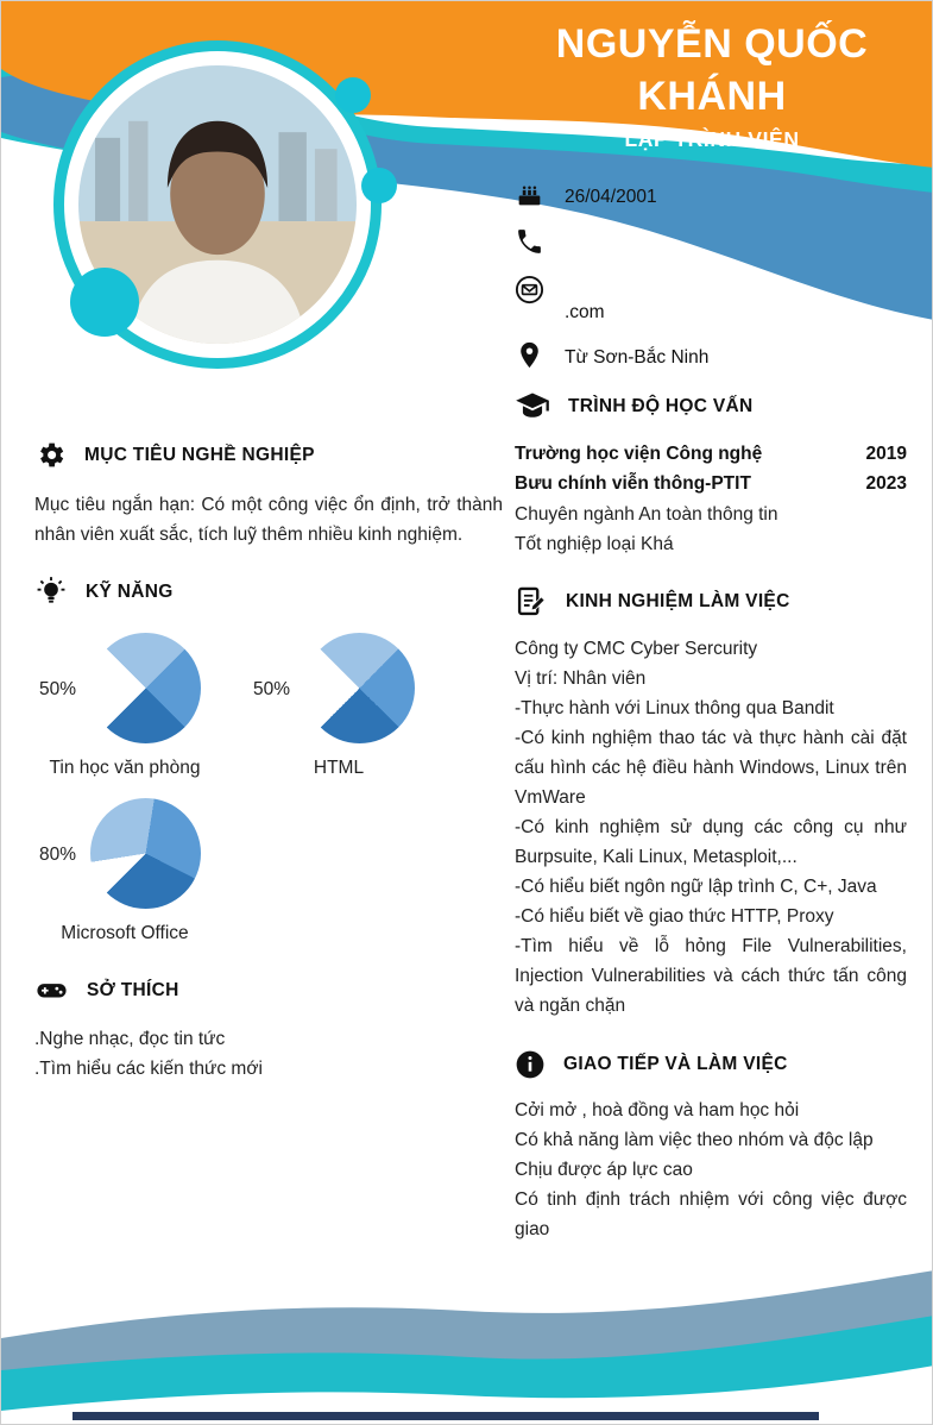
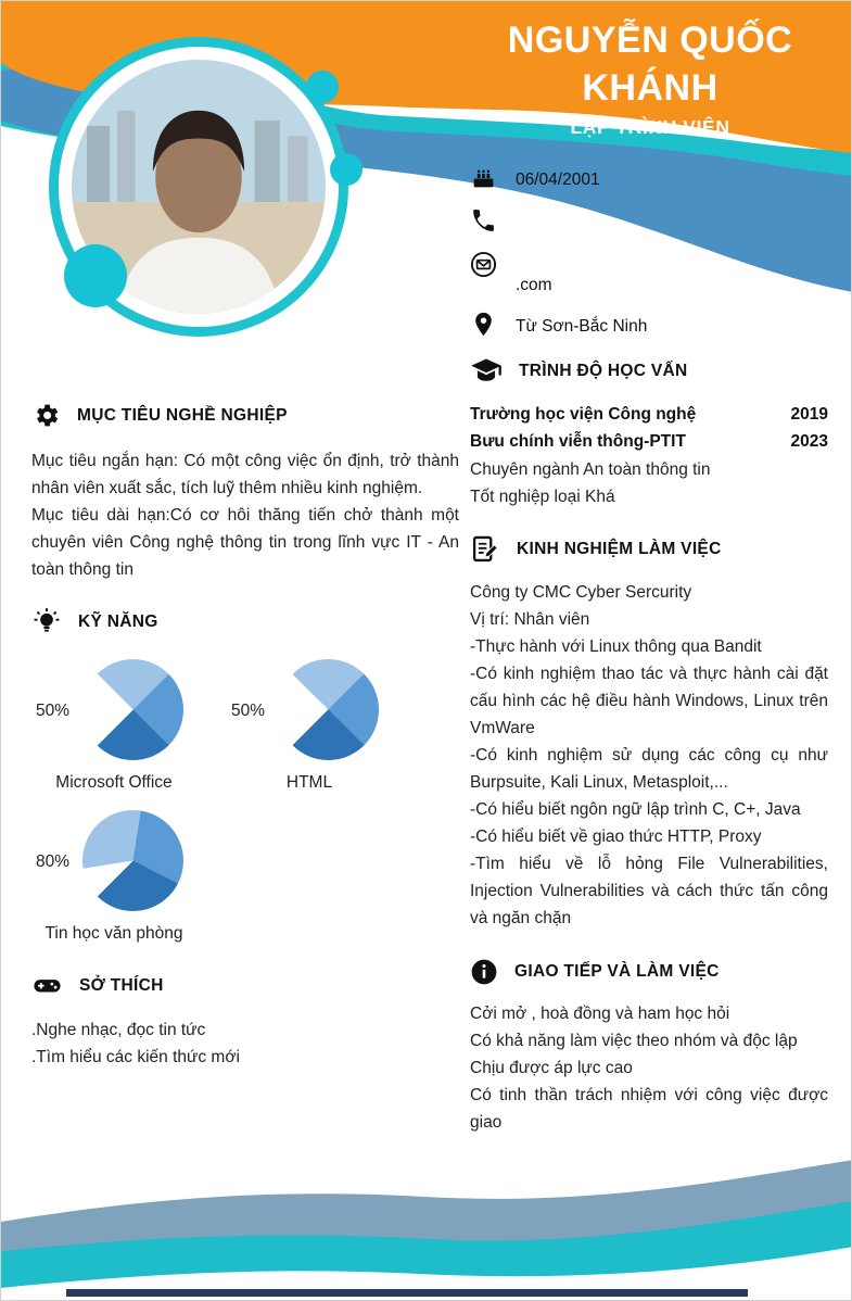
  NGUYỄN QUỐC KHÁNH
  LẬP TRÌNH VIÊN
- 26/04/2001
+ 06/04/2001
  .com
  Từ Sơn-Bắc Ninh
  TRÌNH ĐỘ HỌC VẤN
  Trường học viện Công nghệ Bưu chính viễn thông-PTIT
  2019
  2023
  Chuyên ngành An toàn thông tin
  Tốt nghiệp loại Khá
  KINH NGHIỆM LÀM VIỆC
  Công ty CMC Cyber Sercurity
  Vị trí: Nhân viên
  -Thực hành với Linux thông qua Bandit
  -Có kinh nghiệm thao tác và thực hành cài đặt cấu hình các hệ điều hành Windows, Linux trên VmWare
  -Có kinh nghiệm sử dụng các công cụ như Burpsuite, Kali Linux, Metasploit,...
  -Có hiểu biết ngôn ngữ lập trình C, C+, Java
  -Có hiểu biết về giao thức HTTP, Proxy
  -Tìm hiểu về lỗ hỏng File Vulnerabilities, Injection Vulnerabilities và cách thức tấn công và ngăn chặn
  GIAO TIẾP VÀ LÀM VIỆC
  Cởi mở , hoà đồng và ham học hỏi
  Có khả năng làm việc theo nhóm và độc lập
  Chịu được áp lực cao
- Có tinh định trách nhiệm với công việc được giao
+ Có tinh thần trách nhiệm với công việc được giao
  MỤC TIÊU NGHỀ NGHIỆP
  Mục tiêu ngắn hạn: Có một công việc ổn định, trở thành nhân viên xuất sắc, tích luỹ thêm nhiều kinh nghiệm.
+ Mục tiêu dài hạn:Có cơ hôi thăng tiến chở thành một chuyên viên Công nghệ thông tin trong lĩnh vực IT - An toàn thông tin
  KỸ NĂNG
  50%
- Tin học văn phòng
+ Microsoft Office
  50%
  HTML
  80%
- Microsoft Office
+ Tin học văn phòng
  SỞ THÍCH
  .Nghe nhạc, đọc tin tức
  .Tìm hiểu các kiến thức mới
